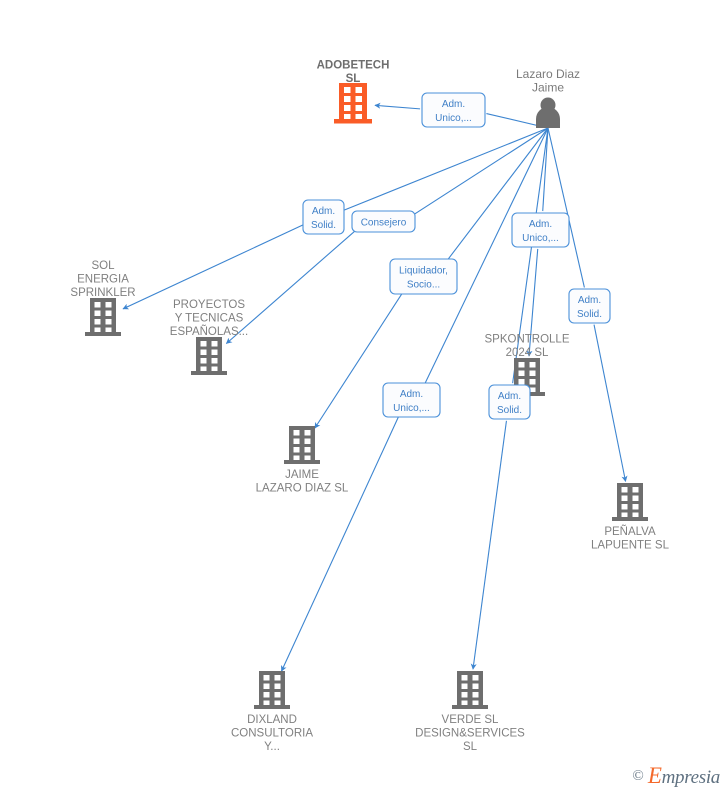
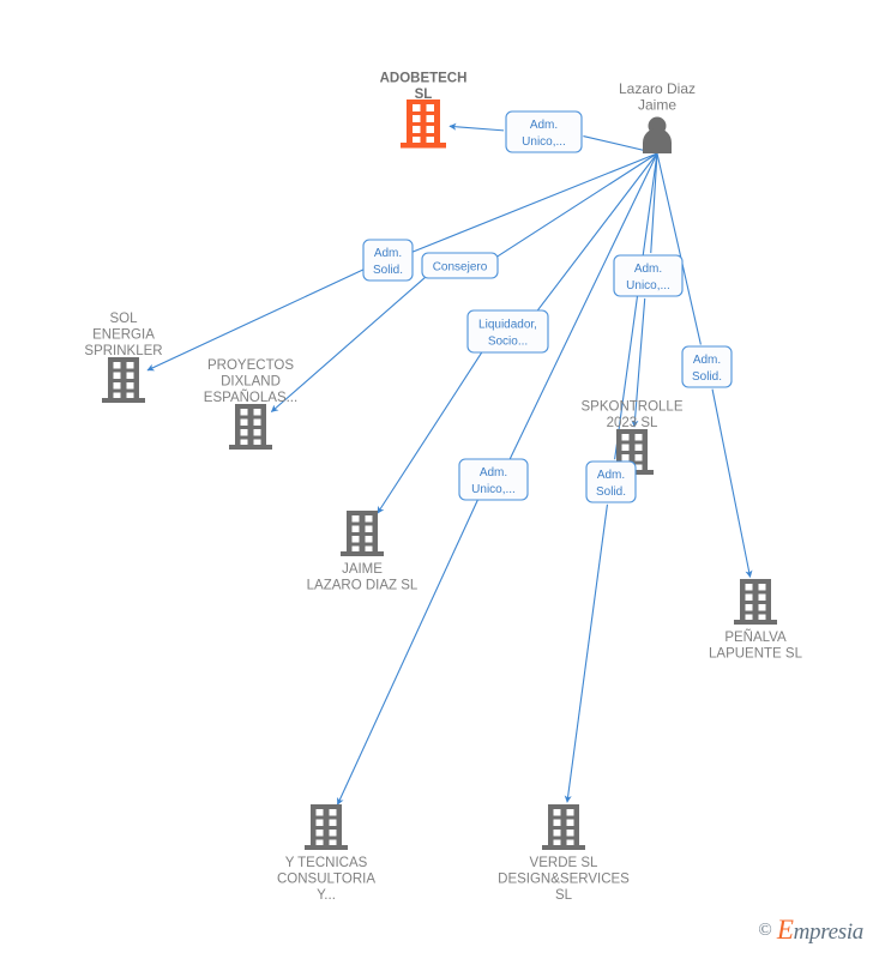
  ADOBETECH SL
  SOL ENERGIA SPRINKLER
- PROYECTOS Y TECNICAS ESPAÑOLAS...
+ PROYECTOS DIXLAND ESPAÑOLAS...
  JAIME LAZARO DIAZ SL
- SPKONTROLLE 2024 SL
+ SPKONTROLLE 2023 SL
  PEÑALVA LAPUENTE SL
- DIXLAND CONSULTORIA Y...
+ Y TECNICAS CONSULTORIA Y...
  VERDE SL DESIGN&SERVICES SL
  Lazaro Diaz Jaime
  Adm. Unico,...
  Adm. Solid.
  Consejero
  Liquidador, Socio...
  Adm. Unico,...
  Adm. Solid.
  Adm. Unico,...
  Adm. Solid.
  ©
  Empresia
